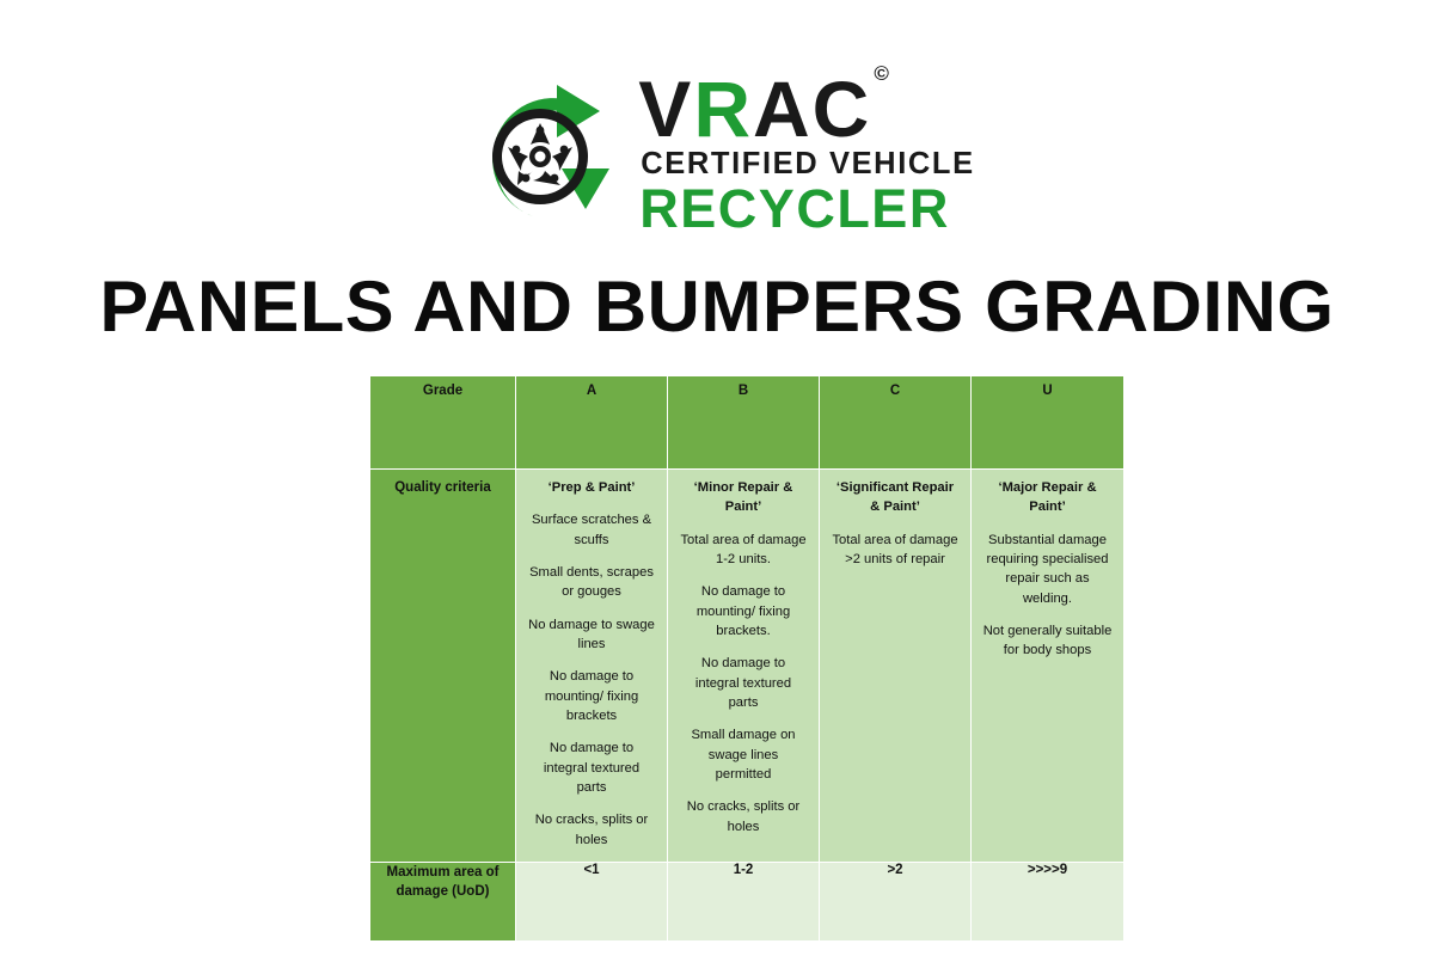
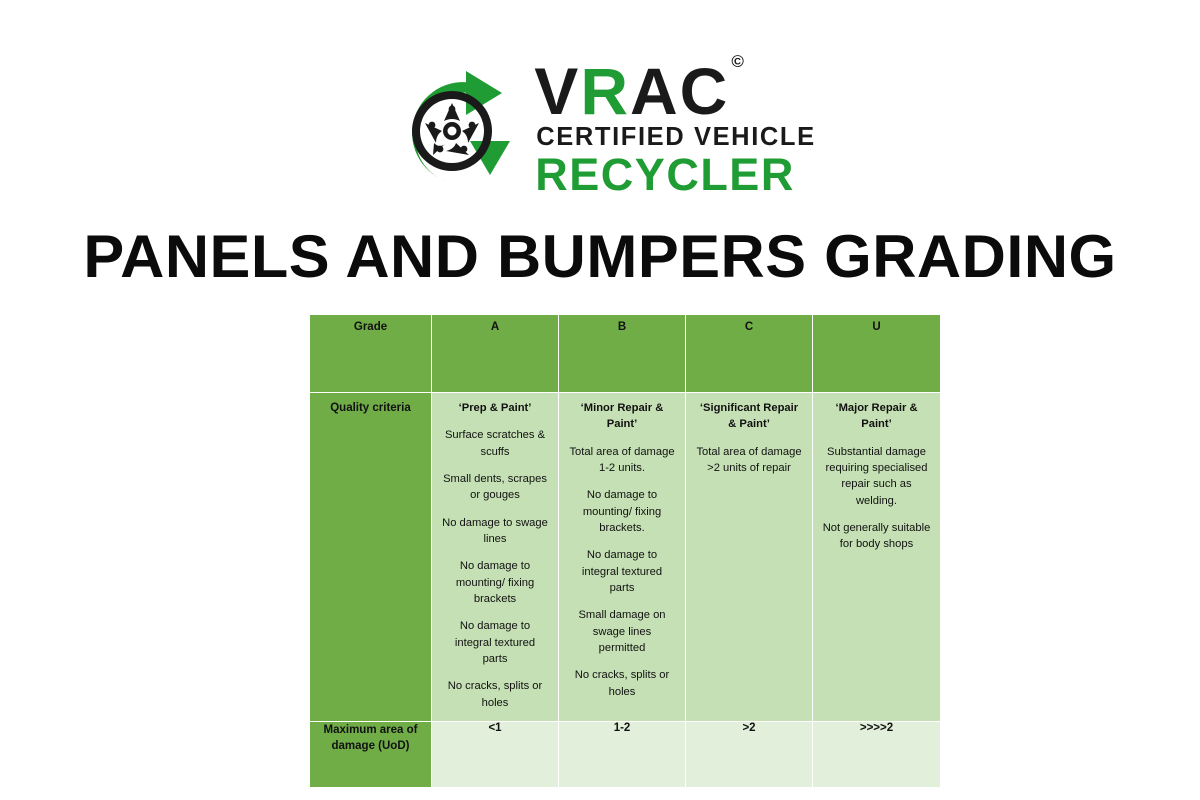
  VRAC©
  CERTIFIED VEHICLE
  RECYCLER
  PANELS AND BUMPERS GRADING
  Grade	A	B	C	U
  Quality criteria	‘Prep & Paint’ Surface scratches & scuffs Small dents, scrapes or gouges No damage to swage lines No damage to mounting/ fixing brackets No damage to integral textured parts No cracks, splits or holes	‘Minor Repair & Paint’ Total area of damage 1-2 units. No damage to mounting/ fixing brackets. No damage to integral textured parts Small damage on swage lines permitted No cracks, splits or holes	‘Significant Repair & Paint’ Total area of damage >2 units of repair	‘Major Repair & Paint’ Substantial damage requiring specialised repair such as welding. Not generally suitable for body shops
- Maximum area of damage (UoD)	<1	1-2	>2	>>>>9
+ Maximum area of damage (UoD)	<1	1-2	>2	>>>>2
